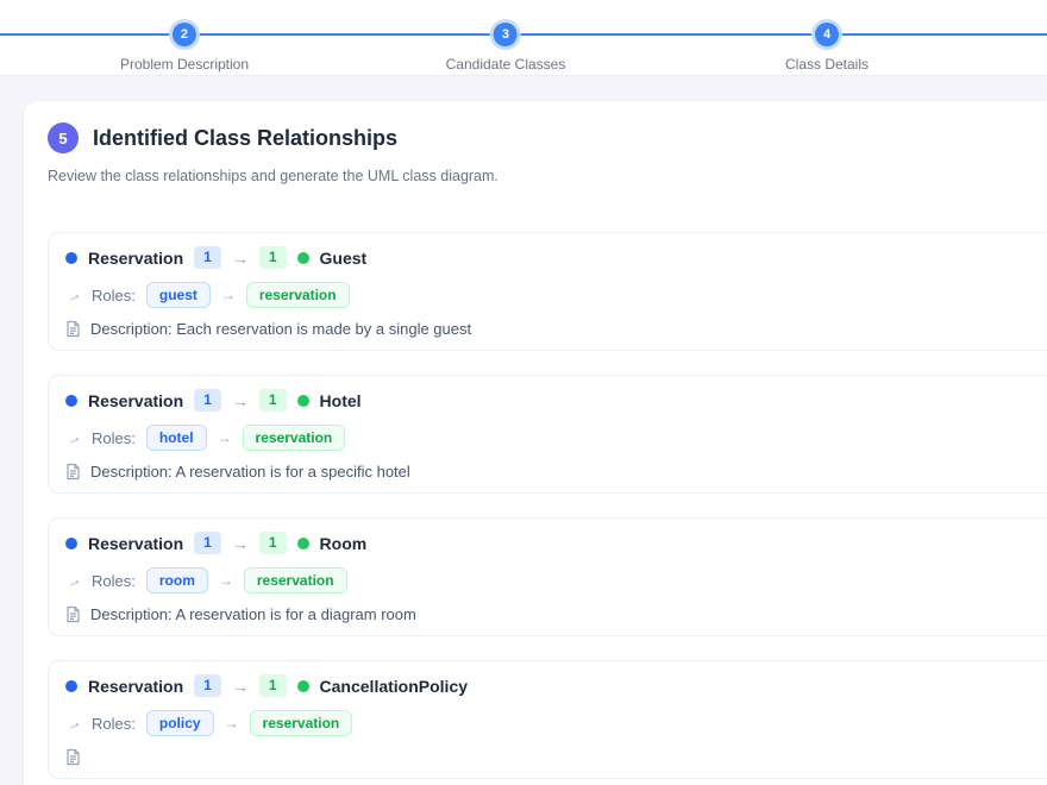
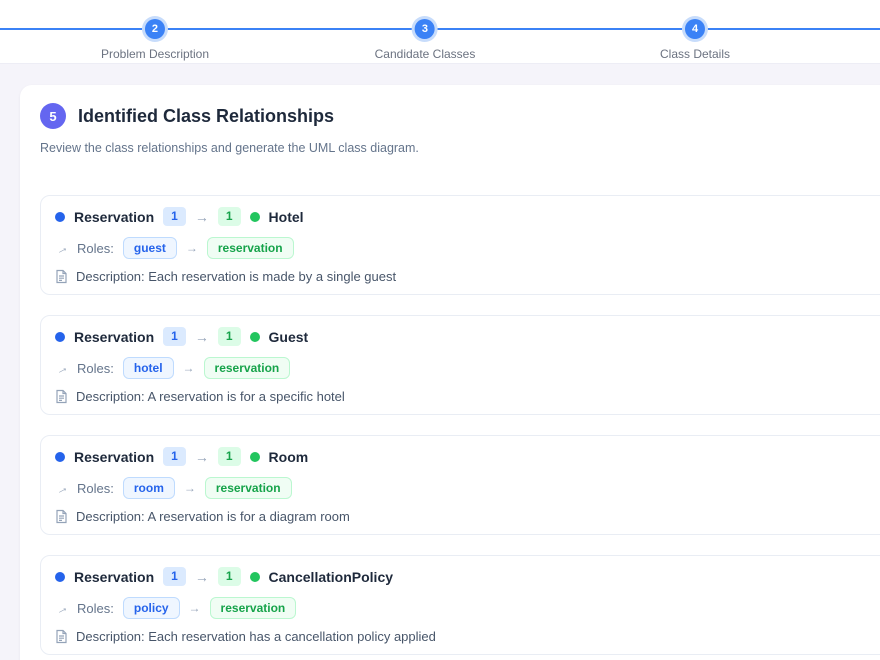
  2
  Problem Description
  3
  Candidate Classes
  4
  Class Details
  5
  Identified Class Relationships
  Review the class relationships and generate the UML class diagram.
  Reservation
  1
  →
  1
- Guest
+ Hotel
  Roles:
  guest
  →
  reservation
  Description: Each reservation is made by a single guest
  Reservation
  1
  →
  1
- Hotel
+ Guest
  Roles:
  hotel
  →
  reservation
  Description: A reservation is for a specific hotel
  Reservation
  1
  →
  1
  Room
  Roles:
  room
  →
  reservation
  Description: A reservation is for a diagram room
  Reservation
  1
  →
  1
  CancellationPolicy
  Roles:
  policy
  →
  reservation
+ Description: Each reservation has a cancellation policy applied
